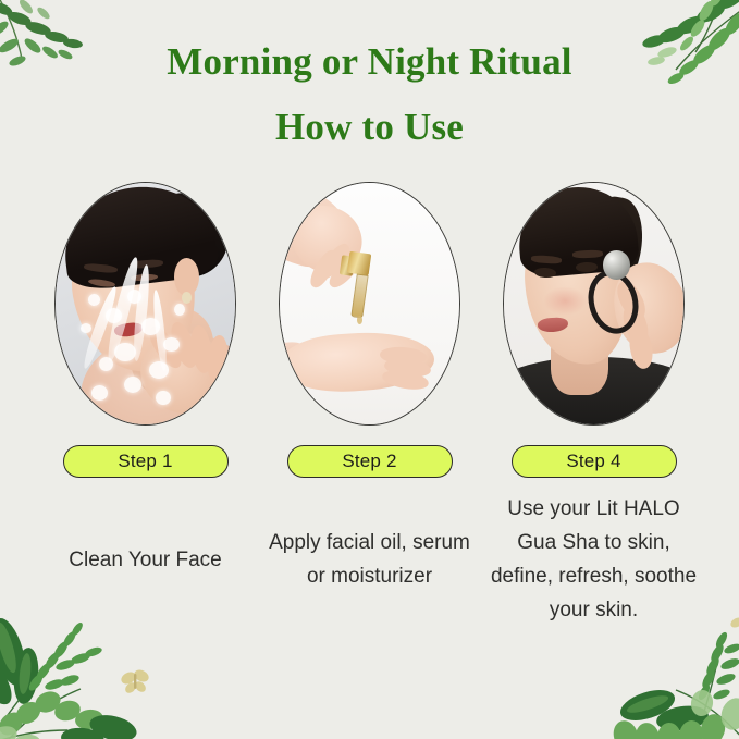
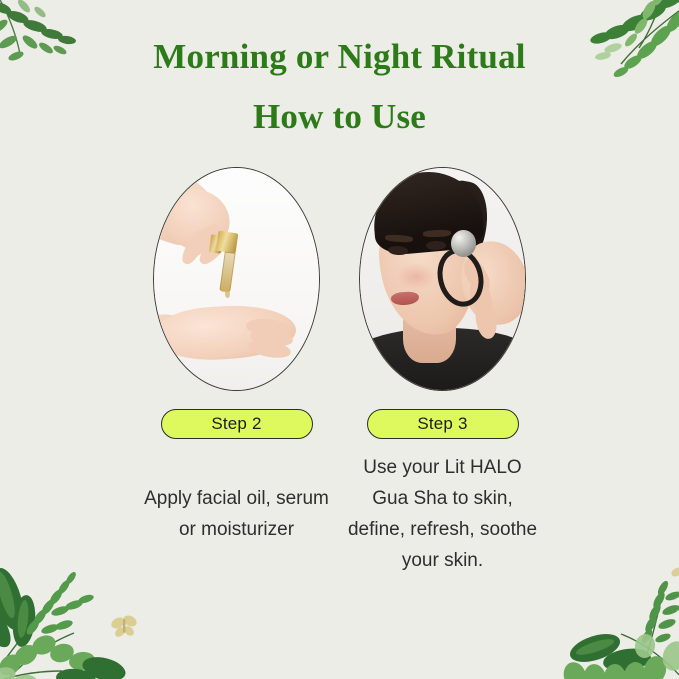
  Morning or Night Ritual
  How to Use
- Step 1
- Clean Your Face
  Step 2
  Apply facial oil, serum or moisturizer
- Step 4
+ Step 3
  Use your Lit HALO Gua Sha to skin, define, refresh, soothe your skin.
